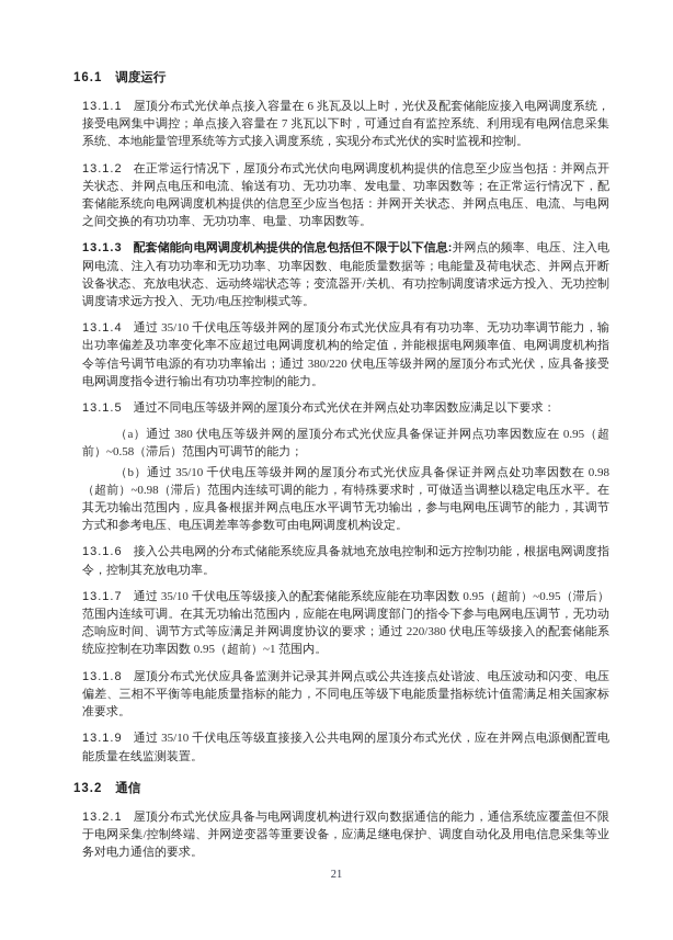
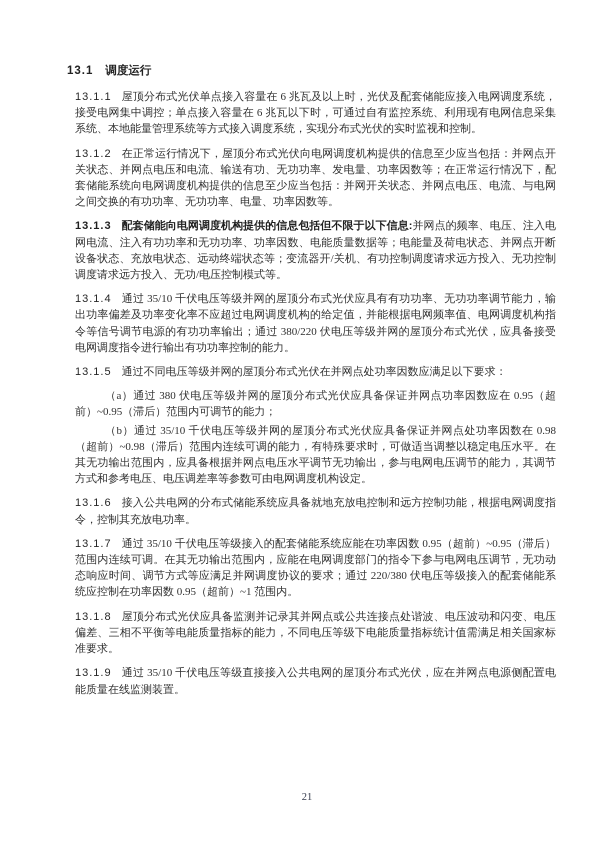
- 16.1 调度运行
+ 13.1 调度运行
- 13.1.1 屋顶分布式光伏单点接入容量在 6 兆瓦及以上时，光伏及配套储能应接入电网调度系统，接受电网集中调控；单点接入容量在 7 兆瓦以下时，可通过自有监控系统、利用现有电网信息采集系统、本地能量管理系统等方式接入调度系统，实现分布式光伏的实时监视和控制。
+ 13.1.1 屋顶分布式光伏单点接入容量在 6 兆瓦及以上时，光伏及配套储能应接入电网调度系统，接受电网集中调控；单点接入容量在 6 兆瓦以下时，可通过自有监控系统、利用现有电网信息采集系统、本地能量管理系统等方式接入调度系统，实现分布式光伏的实时监视和控制。
  13.1.2 在正常运行情况下，屋顶分布式光伏向电网调度机构提供的信息至少应当包括：并网点开关状态、并网点电压和电流、输送有功、无功功率、发电量、功率因数等；在正常运行情况下，配套储能系统向电网调度机构提供的信息至少应当包括：并网开关状态、并网点电压、电流、与电网之间交换的有功功率、无功功率、电量、功率因数等。
  13.1.3 配套储能向电网调度机构提供的信息包括但不限于以下信息:并网点的频率、电压、注入电网电流、注入有功功率和无功功率、功率因数、电能质量数据等；电能量及荷电状态、并网点开断设备状态、充放电状态、远动终端状态等；变流器开/关机、有功控制调度请求远方投入、无功控制调度请求远方投入、无功/电压控制模式等。
  13.1.4 通过 35/10 千伏电压等级并网的屋顶分布式光伏应具有有功功率、无功功率调节能力，输出功率偏差及功率变化率不应超过电网调度机构的给定值，并能根据电网频率值、电网调度机构指令等信号调节电源的有功功率输出；通过 380/220 伏电压等级并网的屋顶分布式光伏，应具备接受电网调度指令进行输出有功功率控制的能力。
  13.1.5 通过不同电压等级并网的屋顶分布式光伏在并网点处功率因数应满足以下要求：
- （a）通过 380 伏电压等级并网的屋顶分布式光伏应具备保证并网点功率因数应在 0.95（超前）~0.58（滞后）范围内可调节的能力；
+ （a）通过 380 伏电压等级并网的屋顶分布式光伏应具备保证并网点功率因数应在 0.95（超前）~0.95（滞后）范围内可调节的能力；
  （b）通过 35/10 千伏电压等级并网的屋顶分布式光伏应具备保证并网点处功率因数在 0.98（超前）~0.98（滞后）范围内连续可调的能力，有特殊要求时，可做适当调整以稳定电压水平。在其无功输出范围内，应具备根据并网点电压水平调节无功输出，参与电网电压调节的能力，其调节方式和参考电压、电压调差率等参数可由电网调度机构设定。
  13.1.6 接入公共电网的分布式储能系统应具备就地充放电控制和远方控制功能，根据电网调度指令，控制其充放电功率。
  13.1.7 通过 35/10 千伏电压等级接入的配套储能系统应能在功率因数 0.95（超前）~0.95（滞后）范围内连续可调。在其无功输出范围内，应能在电网调度部门的指令下参与电网电压调节，无功动态响应时间、调节方式等应满足并网调度协议的要求；通过 220/380 伏电压等级接入的配套储能系统应控制在功率因数 0.95（超前）~1 范围内。
  13.1.8 屋顶分布式光伏应具备监测并记录其并网点或公共连接点处谐波、电压波动和闪变、电压偏差、三相不平衡等电能质量指标的能力，不同电压等级下电能质量指标统计值需满足相关国家标准要求。
  13.1.9 通过 35/10 千伏电压等级直接接入公共电网的屋顶分布式光伏，应在并网点电源侧配置电能质量在线监测装置。
- 13.2 通信
- 13.2.1 屋顶分布式光伏应具备与电网调度机构进行双向数据通信的能力，通信系统应覆盖但不限于电网采集/控制终端、并网逆变器等重要设备，应满足继电保护、调度自动化及用电信息采集等业务对电力通信的要求。
  21
